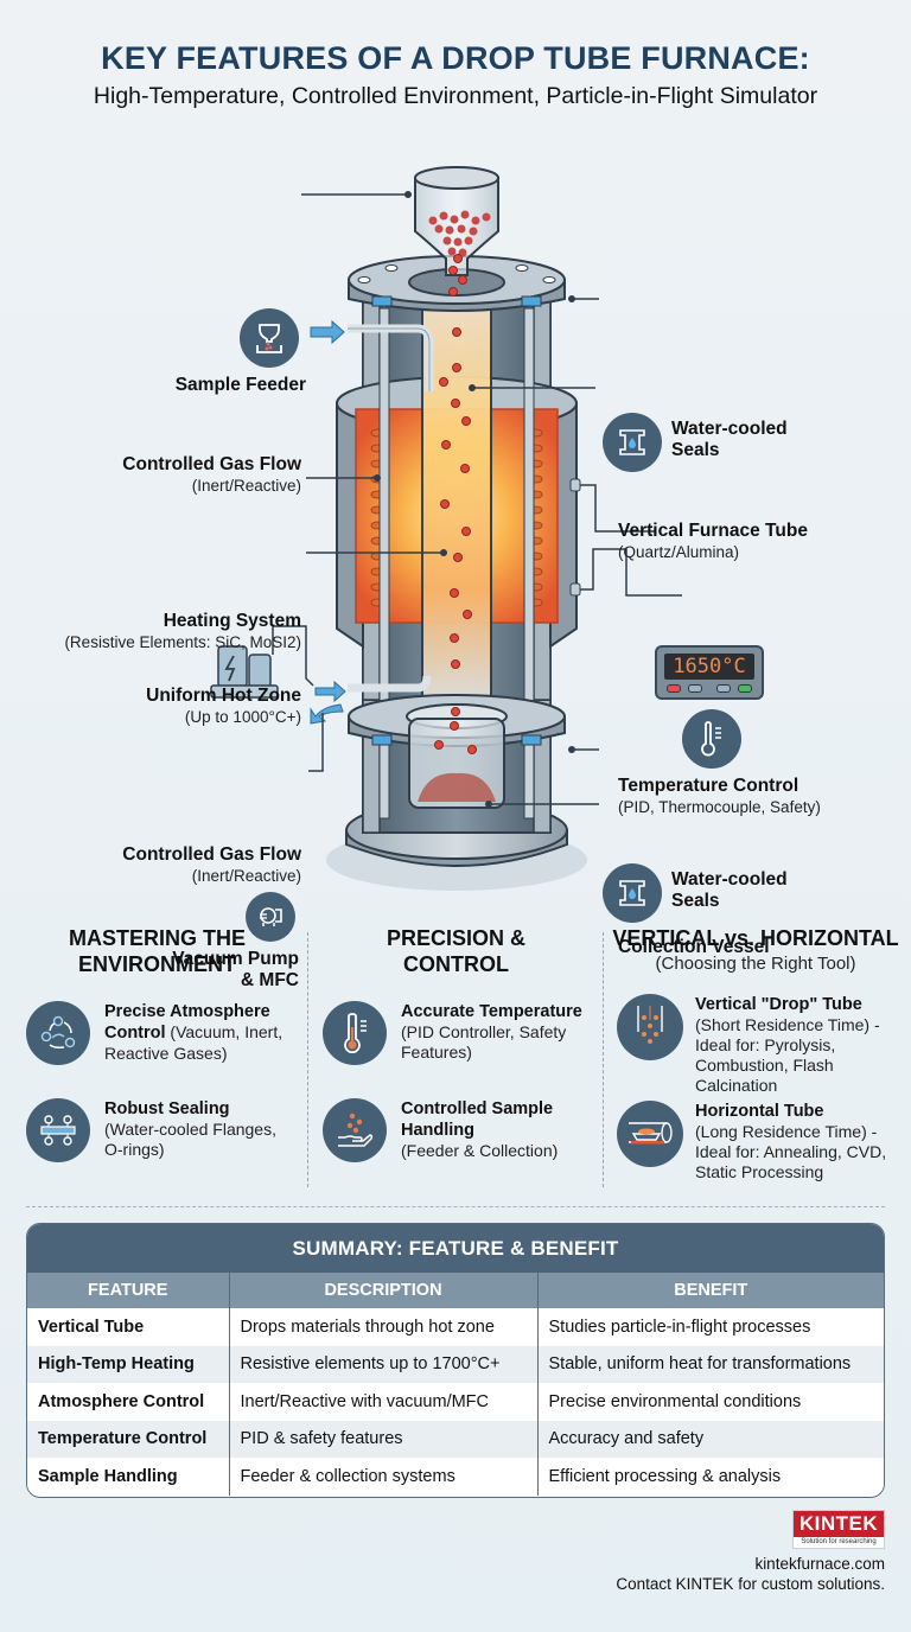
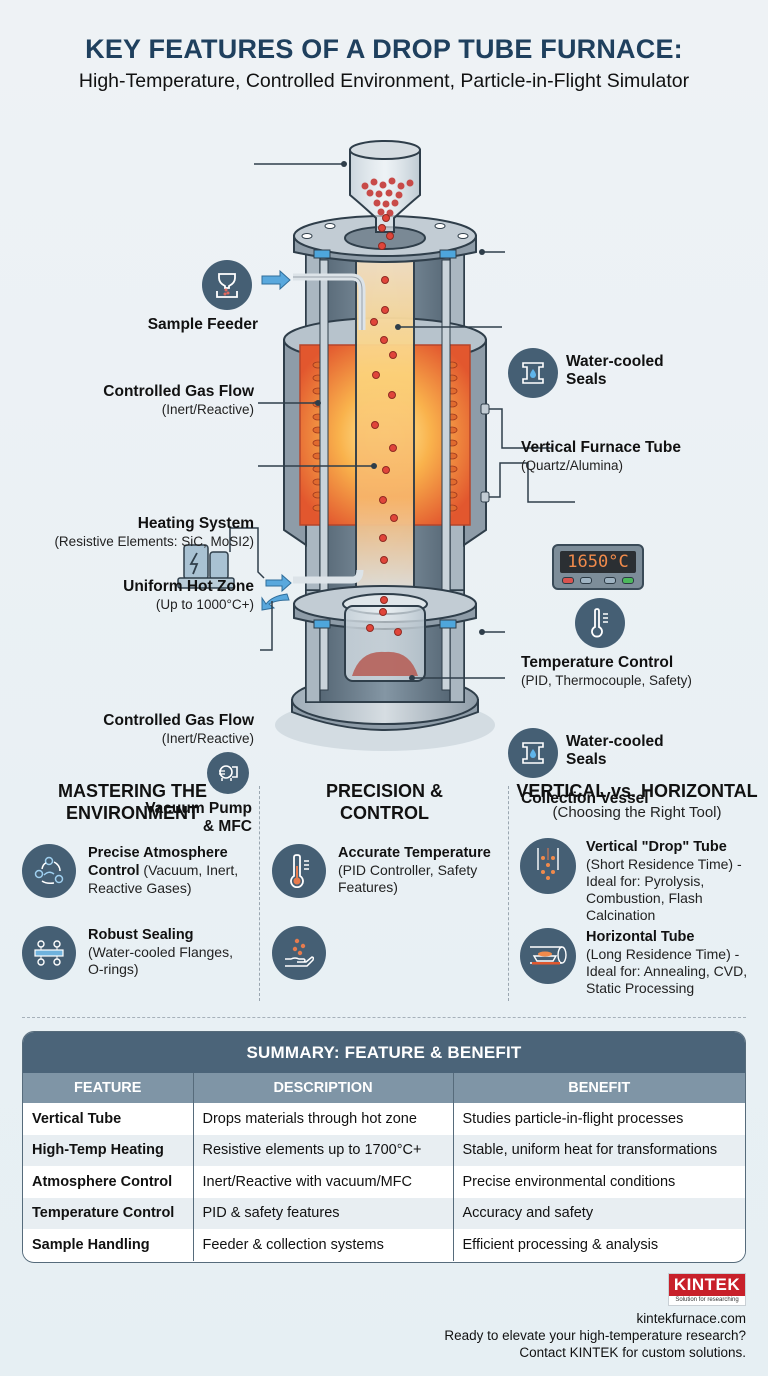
  KEY FEATURES OF A DROP TUBE FURNACE:
  High-Temperature, Controlled Environment, Particle-in-Flight Simulator
  Sample Feeder
  Controlled Gas Flow
  (Inert/Reactive)
  Water-cooled
  Seals
  Vertical Furnace Tube
  (Quartz/Alumina)
  Heating System
  (Resistive Elements: SiC, MoSI2)
  Uniform Hot Zone
  (Up to 1000°C+)
  1650°C
  Temperature Control
  (PID, Thermocouple, Safety)
  Controlled Gas Flow
  (Inert/Reactive)
  Vacuum Pump
  & MFC
  Water-cooled
  Seals
  Collection Vessel
  MASTERING THE
  ENVIRONMENT
  Precise Atmosphere Control (Vacuum, Inert, Reactive Gases)
  Robust Sealing
  (Water-cooled Flanges, O-rings)
  PRECISION &
  CONTROL
  Accurate Temperature
  (PID Controller, Safety Features)
- Controlled Sample Handling
- (Feeder & Collection)
  VERTICAL vs. HORIZONTAL
  (Choosing the Right Tool)
  Vertical "Drop" Tube
  (Short Residence Time) - Ideal for: Pyrolysis, Combustion, Flash Calcination
  Horizontal Tube
  (Long Residence Time) - Ideal for: Annealing, CVD, Static Processing
  SUMMARY: FEATURE & BENEFIT
  FEATURE	DESCRIPTION	BENEFIT
  Vertical Tube	Drops materials through hot zone	Studies particle-in-flight processes
  High-Temp Heating	Resistive elements up to 1700°C+	Stable, uniform heat for transformations
  Atmosphere Control	Inert/Reactive with vacuum/MFC	Precise environmental conditions
  Temperature Control	PID & safety features	Accuracy and safety
  Sample Handling	Feeder & collection systems	Efficient processing & analysis
  KINTEK
  kintekfurnace.com
+ Ready to elevate your high-temperature research?
  Contact KINTEK for custom solutions.
